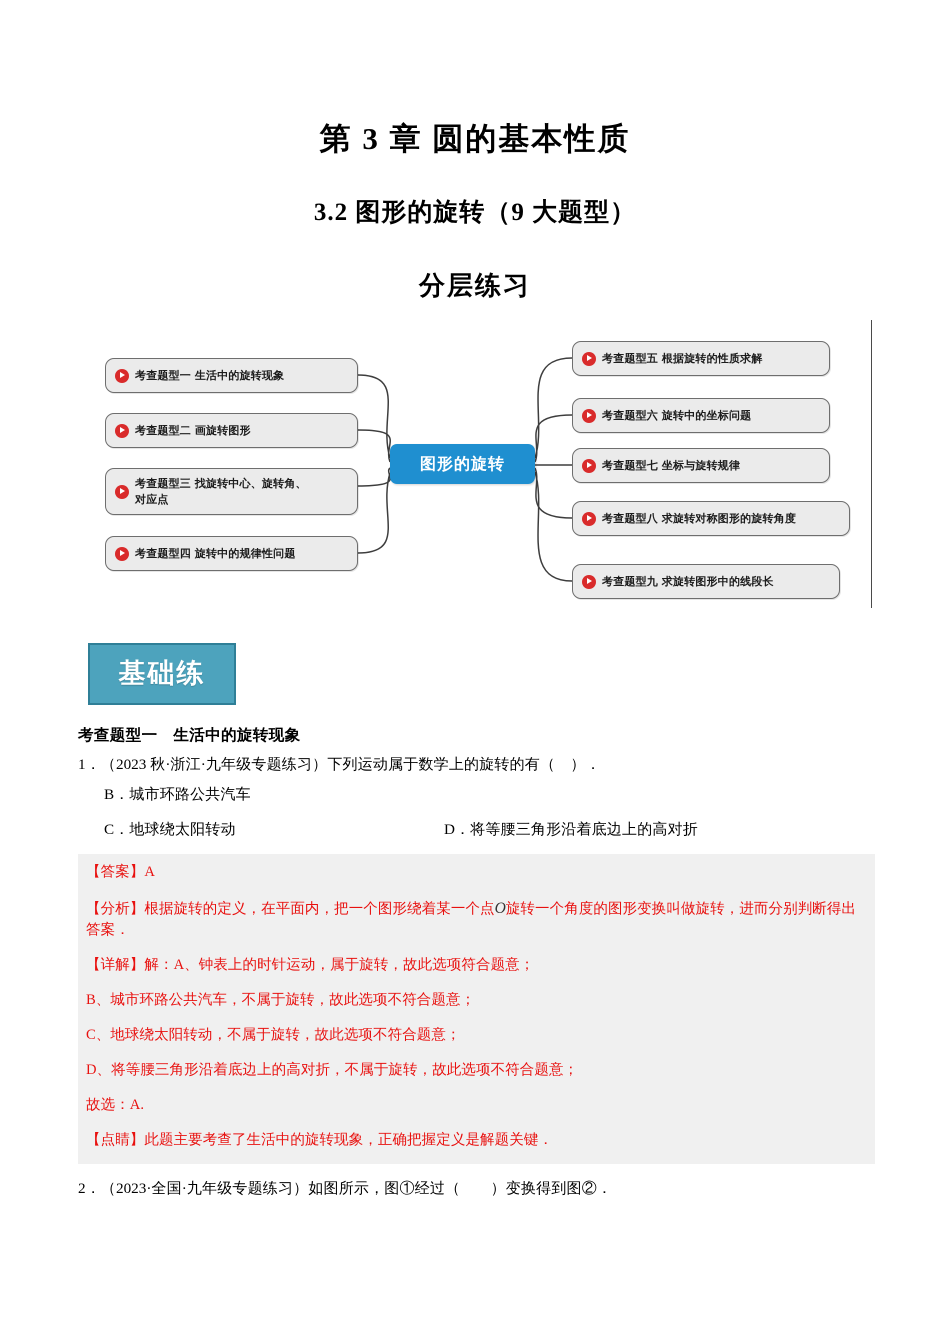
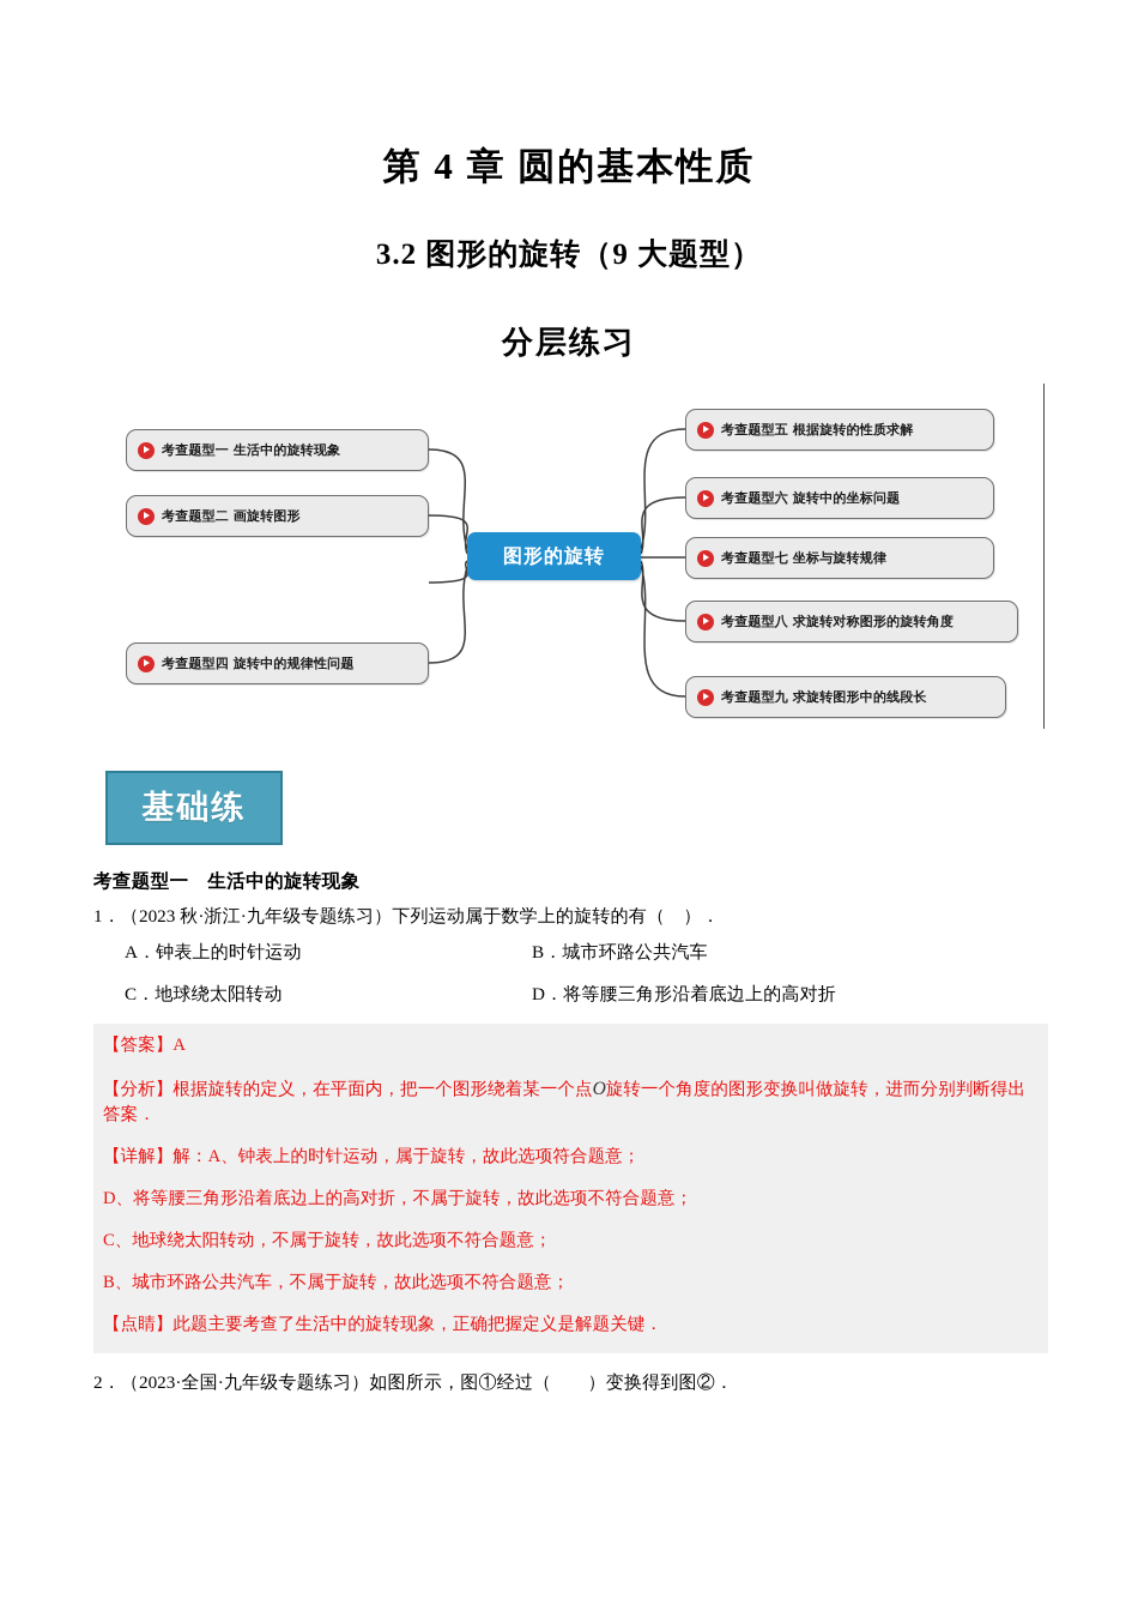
- 第 3 章 圆的基本性质
+ 第 4 章 圆的基本性质
  3.2 图形的旋转（9 大题型）
  分层练习
  图形的旋转
  考查题型一 生活中的旋转现象
  考查题型二 画旋转图形
- 考查题型三 找旋转中心、旋转角、
- 对应点
  考查题型四 旋转中的规律性问题
  考查题型五 根据旋转的性质求解
  考查题型六 旋转中的坐标问题
  考查题型七 坐标与旋转规律
  考查题型八 求旋转对称图形的旋转角度
  考查题型九 求旋转图形中的线段长
  基础练
  考查题型一 生活中的旋转现象
  1．（2023 秋·浙江·九年级专题练习）下列运动属于数学上的旋转的有（ ）．
+ A．钟表上的时针运动
  B．城市环路公共汽车
  C．地球绕太阳转动
  D．将等腰三角形沿着底边上的高对折
  【答案】A
  【分析】根据旋转的定义，在平面内，把一个图形绕着某一个点O旋转一个角度的图形变换叫做旋转，进而分别判断得出答案．
  【详解】解：A、钟表上的时针运动，属于旋转，故此选项符合题意；
- B、城市环路公共汽车，不属于旋转，故此选项不符合题意；
+ D、将等腰三角形沿着底边上的高对折，不属于旋转，故此选项不符合题意；
  C、地球绕太阳转动，不属于旋转，故此选项不符合题意；
- D、将等腰三角形沿着底边上的高对折，不属于旋转，故此选项不符合题意；
+ B、城市环路公共汽车，不属于旋转，故此选项不符合题意；
- 故选：A.
  【点睛】此题主要考查了生活中的旋转现象，正确把握定义是解题关键．
  2．（2023·全国·九年级专题练习）如图所示，图①经过（ ）变换得到图②．
